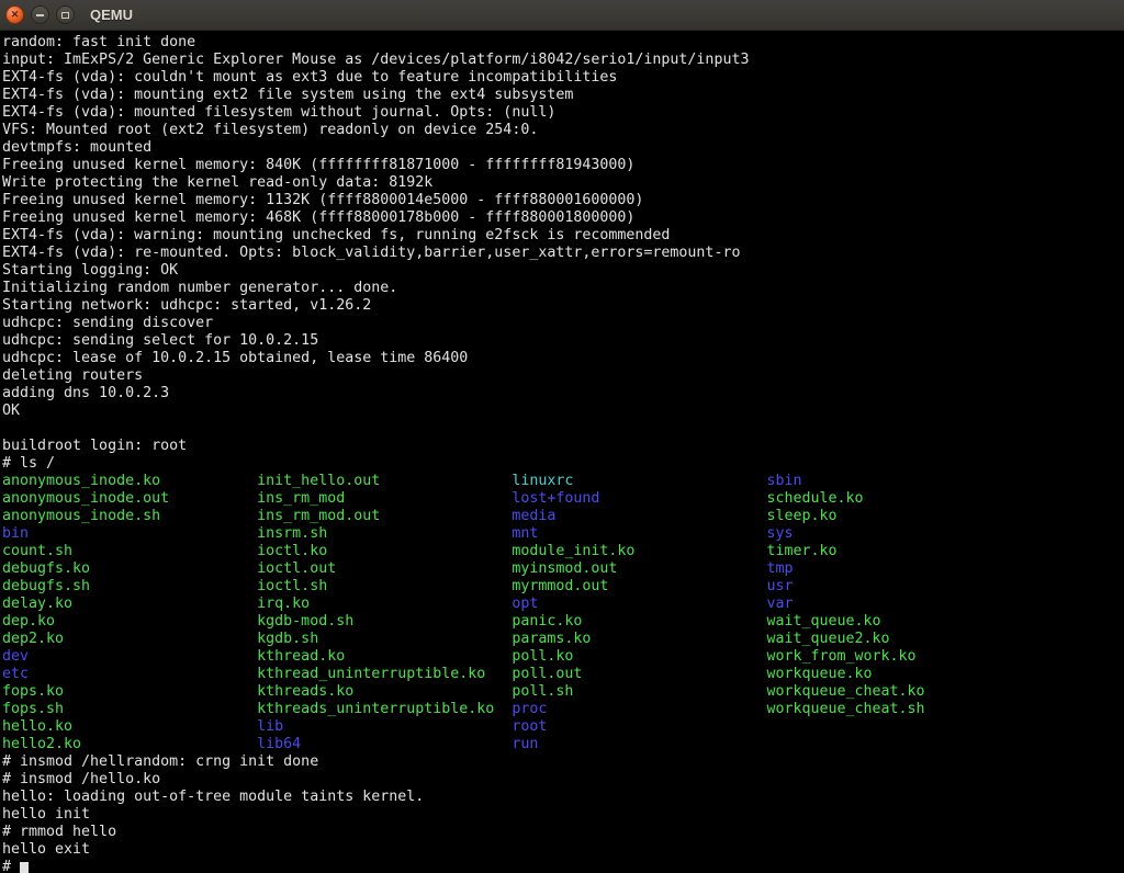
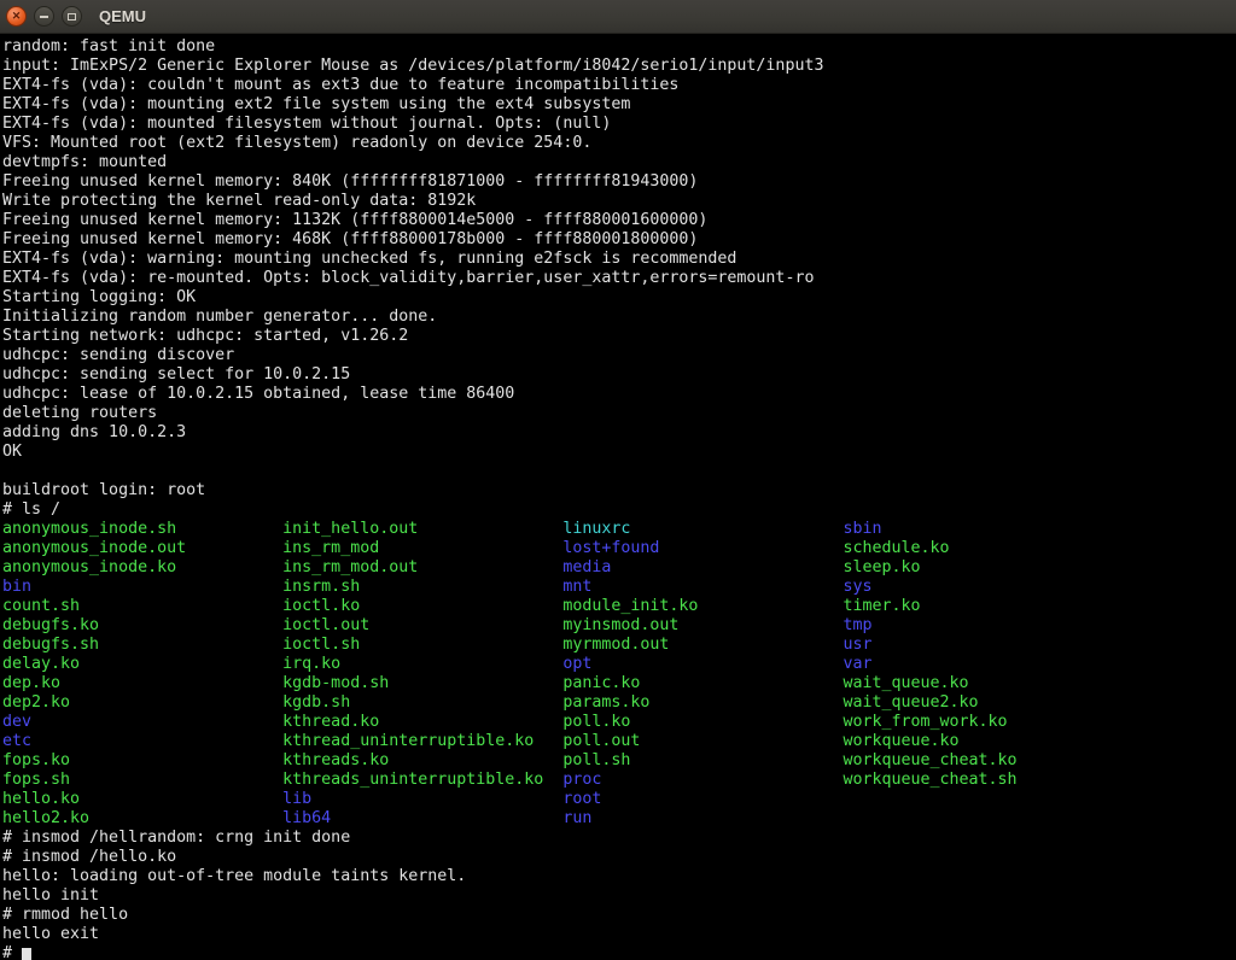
  ✕
  QEMU
  random: fast init done
  input: ImExPS/2 Generic Explorer Mouse as /devices/platform/i8042/serio1/input/input3
  EXT4-fs (vda): couldn't mount as ext3 due to feature incompatibilities
  EXT4-fs (vda): mounting ext2 file system using the ext4 subsystem
  EXT4-fs (vda): mounted filesystem without journal. Opts: (null)
  VFS: Mounted root (ext2 filesystem) readonly on device 254:0.
  devtmpfs: mounted
  Freeing unused kernel memory: 840K (ffffffff81871000 - ffffffff81943000)
  Write protecting the kernel read-only data: 8192k
  Freeing unused kernel memory: 1132K (ffff8800014e5000 - ffff880001600000)
  Freeing unused kernel memory: 468K (ffff88000178b000 - ffff880001800000)
  EXT4-fs (vda): warning: mounting unchecked fs, running e2fsck is recommended
  EXT4-fs (vda): re-mounted. Opts: block_validity,barrier,user_xattr,errors=remount-ro
  Starting logging: OK
  Initializing random number generator... done.
  Starting network: udhcpc: started, v1.26.2
  udhcpc: sending discover
  udhcpc: sending select for 10.0.2.15
  udhcpc: lease of 10.0.2.15 obtained, lease time 86400
  deleting routers
  adding dns 10.0.2.3
  OK
  buildroot login: root
  # ls /
- anonymous_inode.ko init_hello.out linuxrc sbin
+ anonymous_inode.sh init_hello.out linuxrc sbin
  anonymous_inode.out ins_rm_mod lost+found schedule.ko
- anonymous_inode.sh ins_rm_mod.out media sleep.ko
+ anonymous_inode.ko ins_rm_mod.out media sleep.ko
  bin insrm.sh mnt sys
  count.sh ioctl.ko module_init.ko timer.ko
  debugfs.ko ioctl.out myinsmod.out tmp
  debugfs.sh ioctl.sh myrmmod.out usr
  delay.ko irq.ko opt var
  dep.ko kgdb-mod.sh panic.ko wait_queue.ko
  dep2.ko kgdb.sh params.ko wait_queue2.ko
  dev kthread.ko poll.ko work_from_work.ko
  etc kthread_uninterruptible.ko poll.out workqueue.ko
  fops.ko kthreads.ko poll.sh workqueue_cheat.ko
  fops.sh kthreads_uninterruptible.ko proc workqueue_cheat.sh
  hello.ko lib root
  hello2.ko lib64 run
  # insmod /hellrandom: crng init done
  # insmod /hello.ko
  hello: loading out-of-tree module taints kernel.
  hello init
  # rmmod hello
  hello exit
  #
